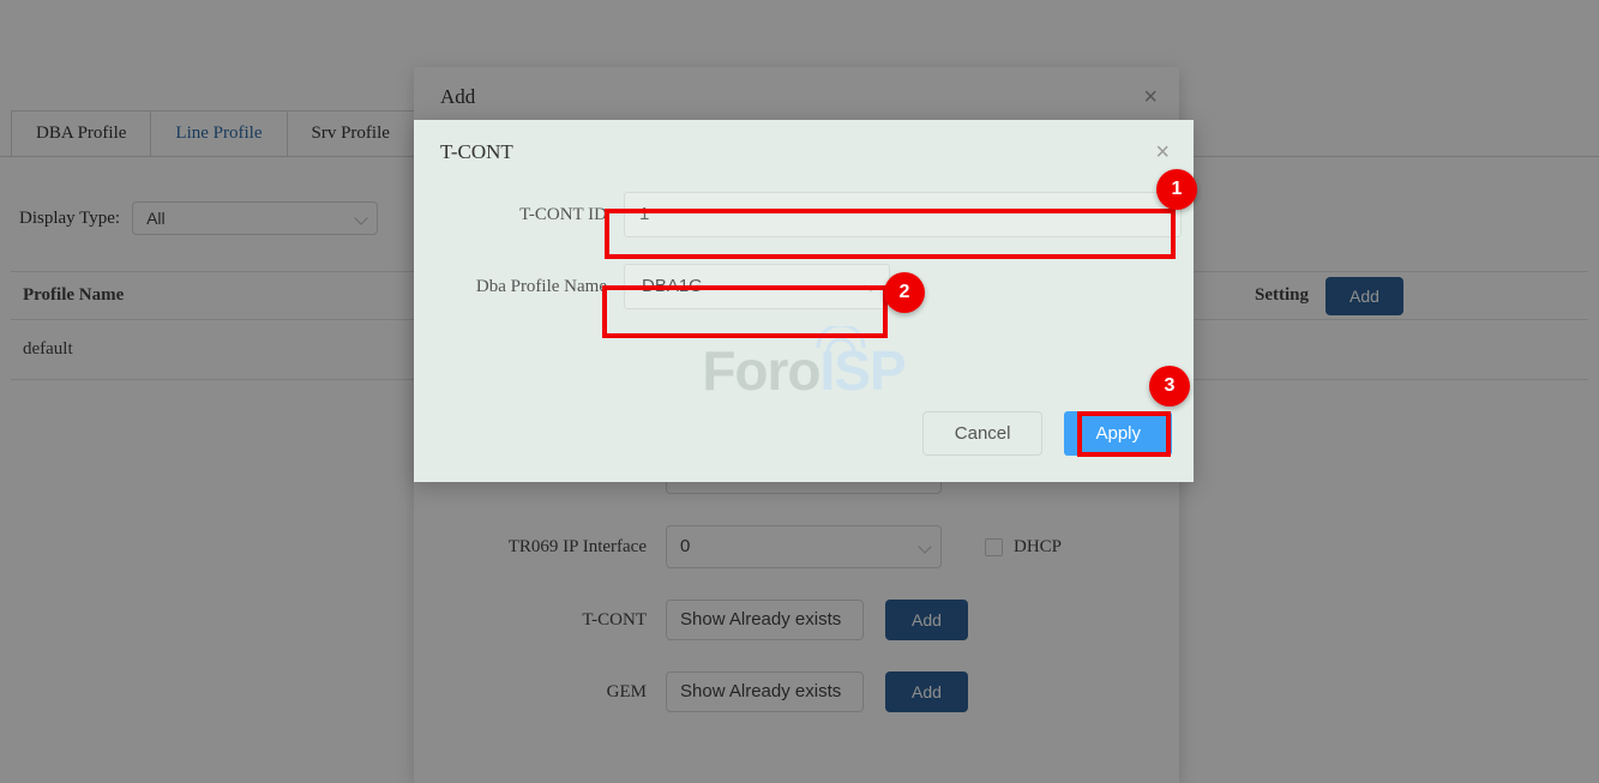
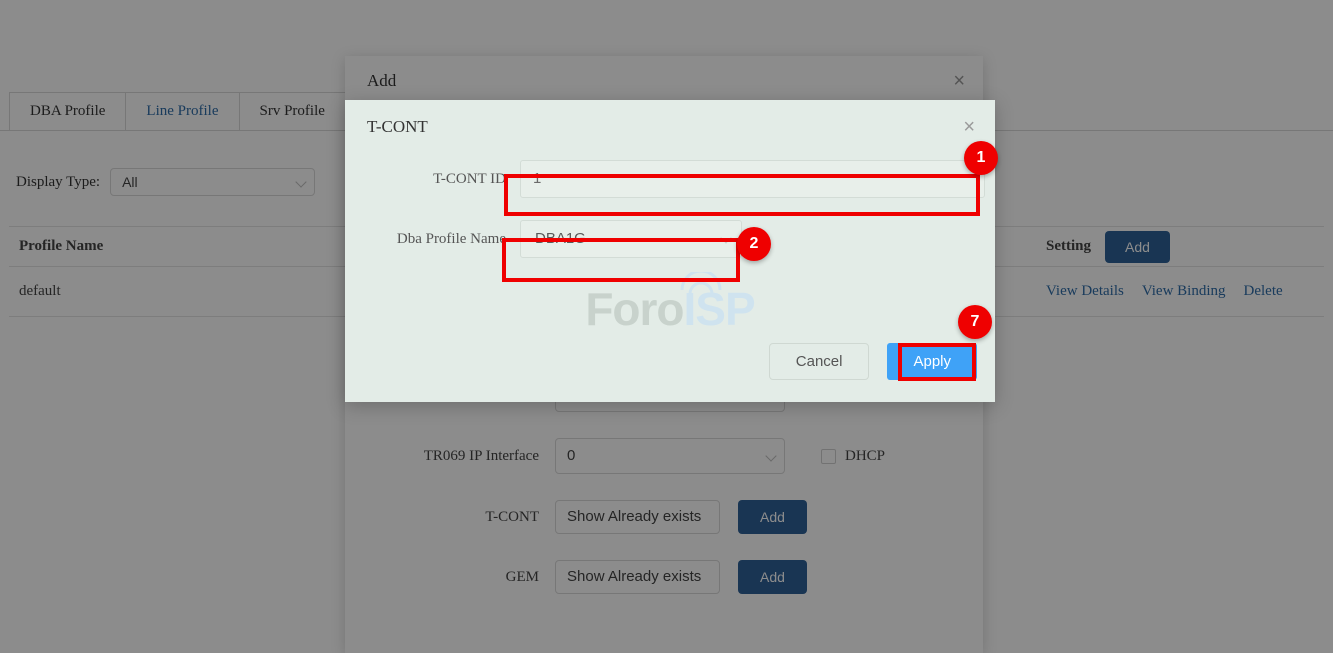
  DBA Profile
  Line Profile
  Srv Profile
  Display Type:
  All
  Profile Name
  Setting
  Add
  default
+ View Details
+ View Binding
+ Delete
  Add
  ×
  TR069 IP Interface
  0
  DHCP
  T-CONT
  Show Already exists
  Add
  GEM
  Show Already exists
  Add
  T-CONT
  ×
  T-CONT ID
  1
  Dba Profile Name
  DBA1G
  Cancel
  Apply
  1
  2
- 3
+ 7
